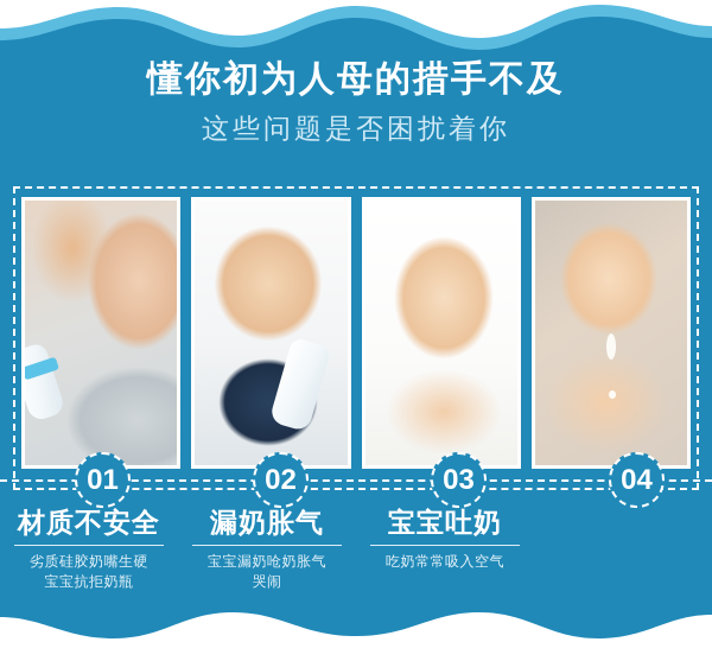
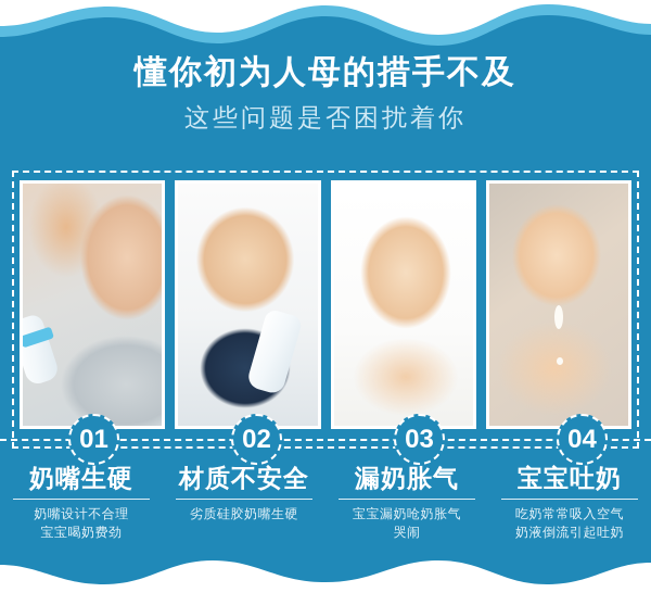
  懂你初为人母的措手不及
  这些问题是否困扰着你
  01
  02
  03
  04
+ 奶嘴生硬
+ 奶嘴设计不合理
+ 宝宝喝奶费劲
  材质不安全
  劣质硅胶奶嘴生硬
- 宝宝抗拒奶瓶
  漏奶胀气
  宝宝漏奶呛奶胀气
  哭闹
  宝宝吐奶
  吃奶常常吸入空气
+ 奶液倒流引起吐奶
